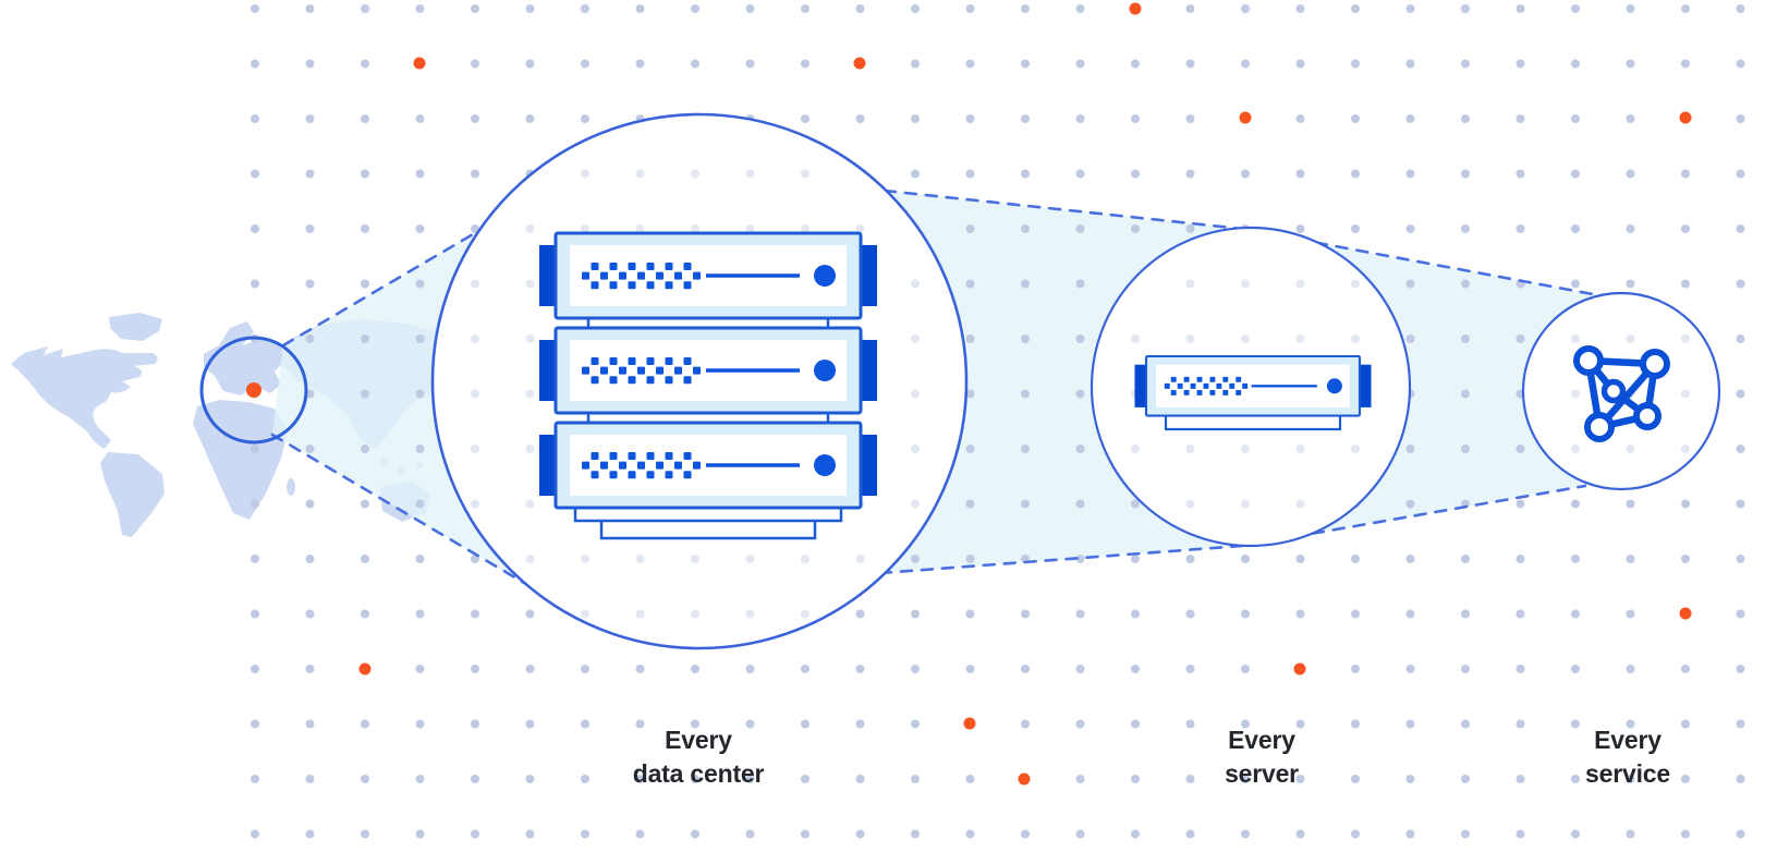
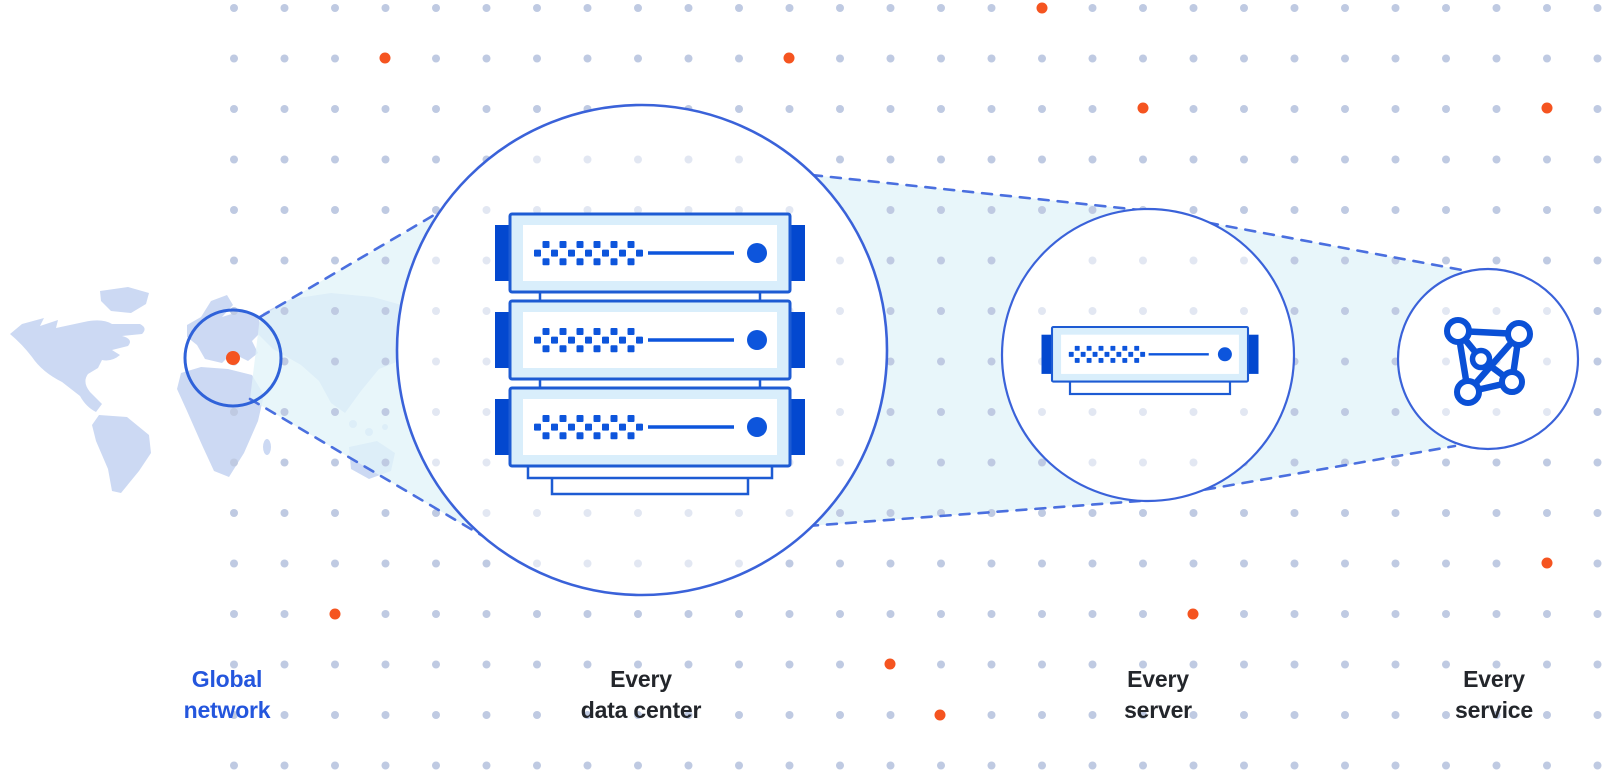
+ Global
+ network
  Every
  data center
  Every
  server
  Every
  service
